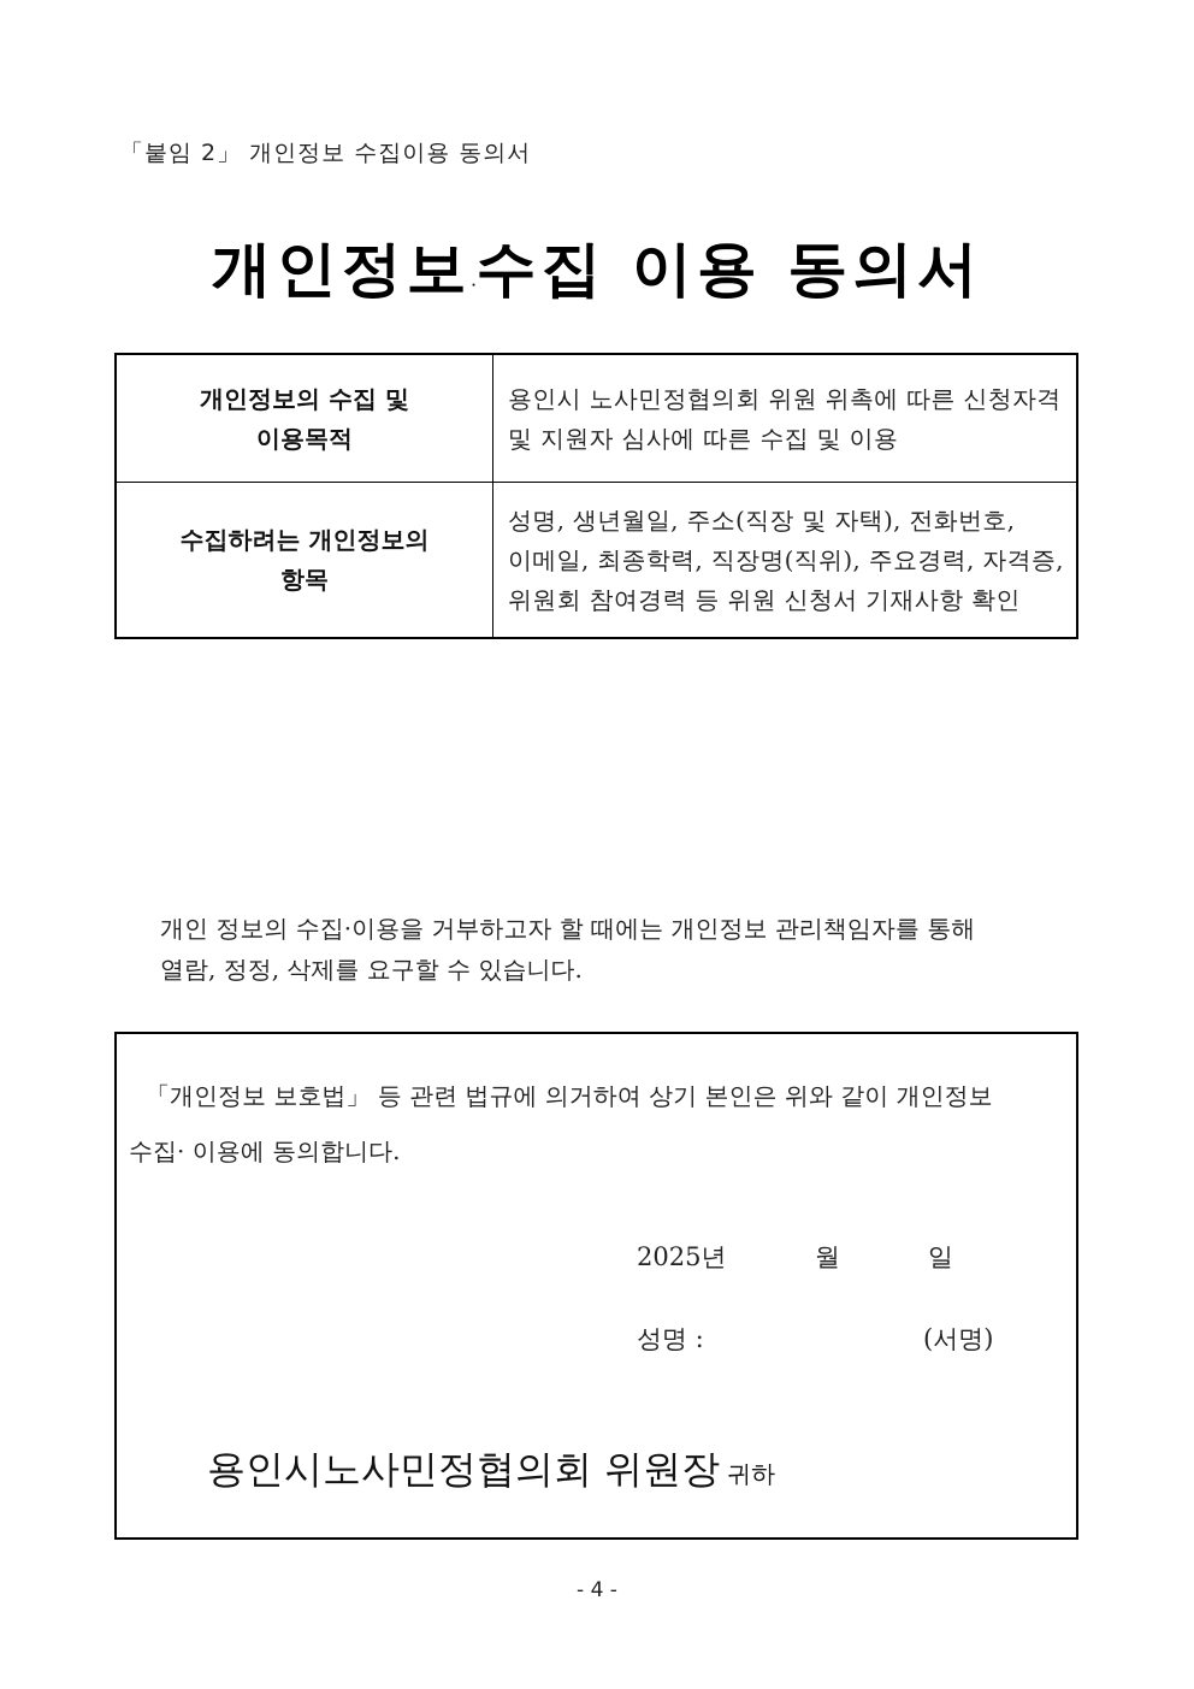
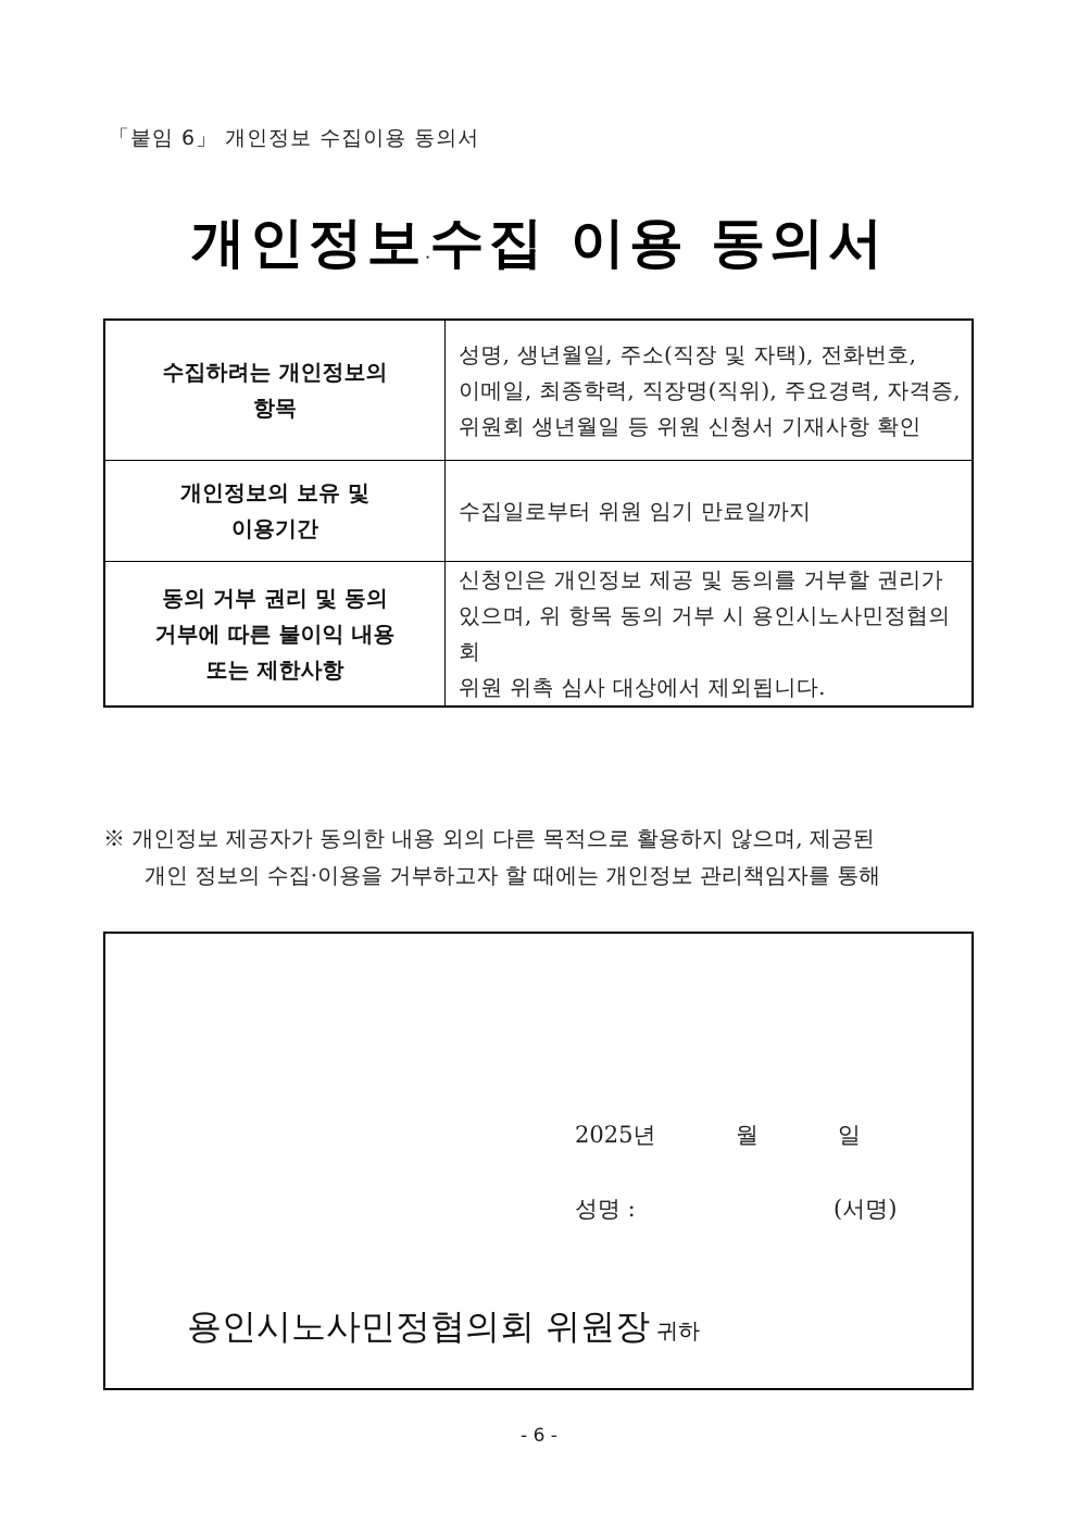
- 「붙임 2」 개인정보 수집이용 동의서
+ 「붙임 6」 개인정보 수집이용 동의서
  개인정보·수집 이용 동의서
- 개인정보의 수집 및 이용목적	용인시 노사민정협의회 위원 위촉에 따른 신청자격 및 지원자 심사에 따른 수집 및 이용
- 수집하려는 개인정보의 항목	성명, 생년월일, 주소(직장 및 자택), 전화번호, 이메일, 최종학력, 직장명(직위), 주요경력, 자격증, 위원회 참여경력 등 위원 신청서 기재사항 확인
+ 수집하려는 개인정보의 항목	성명, 생년월일, 주소(직장 및 자택), 전화번호, 이메일, 최종학력, 직장명(직위), 주요경력, 자격증, 위원회 생년월일 등 위원 신청서 기재사항 확인
+ 개인정보의 보유 및 이용기간	수집일로부터 위원 임기 만료일까지
+ 동의 거부 권리 및 동의 거부에 따른 불이익 내용 또는 제한사항	신청인은 개인정보 제공 및 동의를 거부할 권리가 있으며, 위 항목 동의 거부 시 용인시노사민정협의회 위원 위촉 심사 대상에서 제외됩니다.
+ ※ 개인정보 제공자가 동의한 내용 외의 다른 목적으로 활용하지 않으며, 제공된
  개인 정보의 수집·이용을 거부하고자 할 때에는 개인정보 관리책임자를 통해
- 열람, 정정, 삭제를 요구할 수 있습니다.
- 「개인정보 보호법」 등 관련 법규에 의거하여 상기 본인은 위와 같이 개인정보
- 수집· 이용에 동의합니다.
  2025년
  월
  일
  성명 :
  (서명)
  용인시노사민정협의회 위원장 귀하
- - 4 -
+ - 6 -
